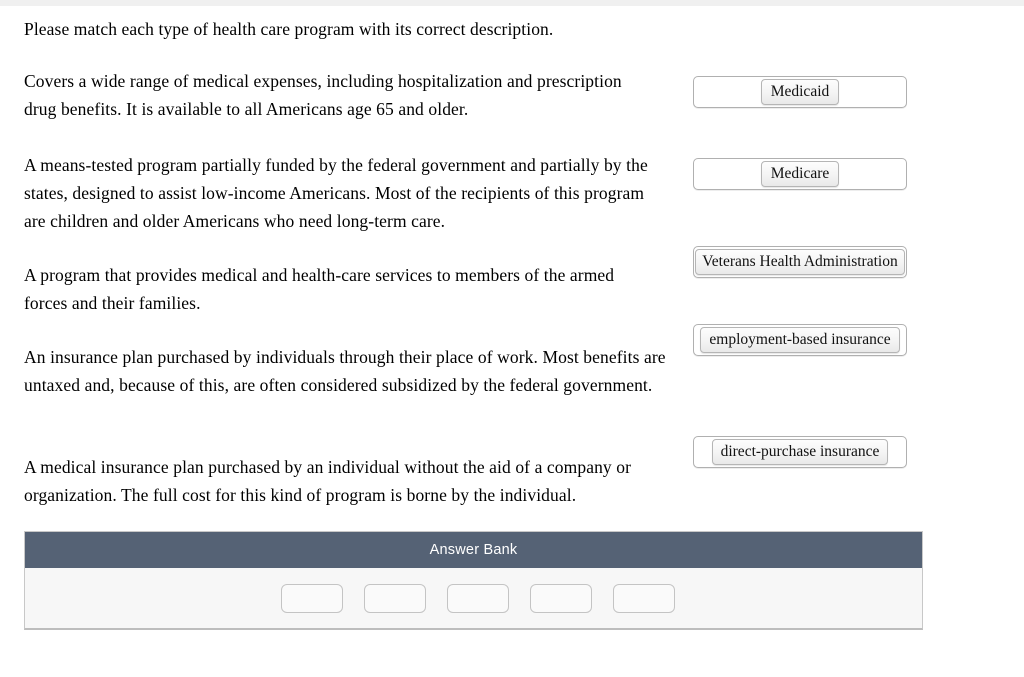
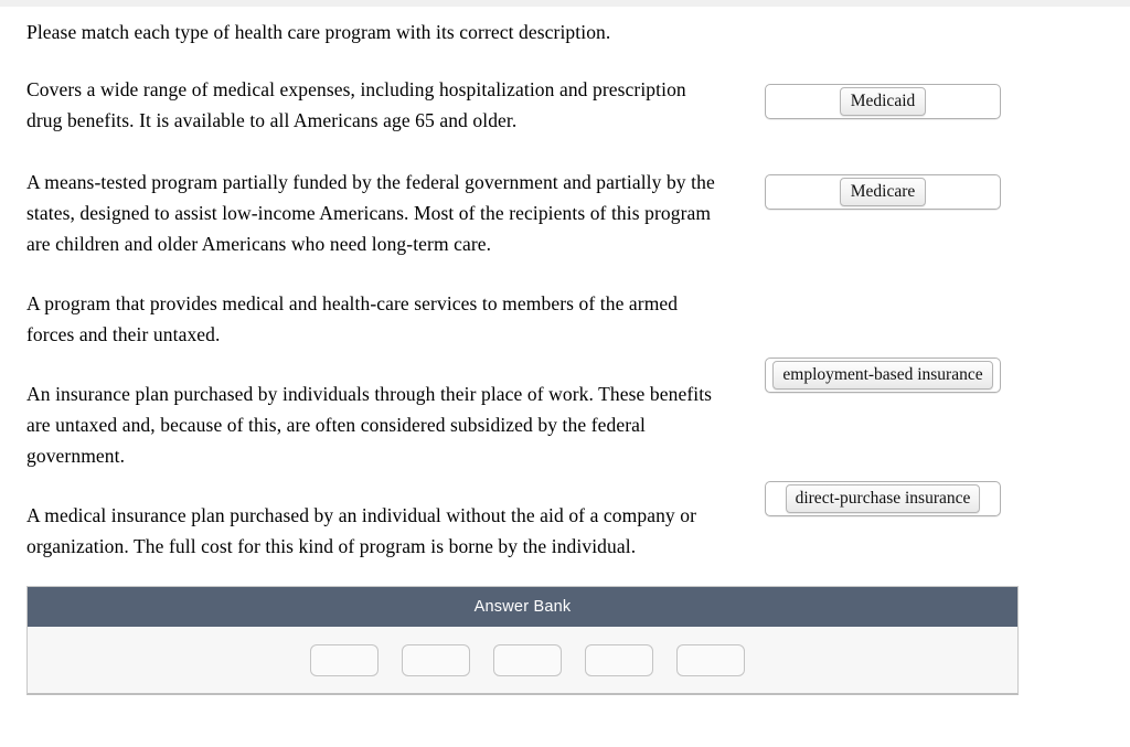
  Please match each type of health care program with its correct description.
  Covers a wide range of medical expenses, including hospitalization and prescription drug benefits. It is available to all Americans age 65 and older.
  A means-tested program partially funded by the federal government and partially by the states, designed to assist low-income Americans. Most of the recipients of this program are children and older Americans who need long-term care.
- A program that provides medical and health-care services to members of the armed forces and their families.
+ A program that provides medical and health-care services to members of the armed forces and their untaxed.
- An insurance plan purchased by individuals through their place of work. Most benefits are untaxed and, because of this, are often considered subsidized by the federal government.
+ An insurance plan purchased by individuals through their place of work. These benefits are untaxed and, because of this, are often considered subsidized by the federal government.
  A medical insurance plan purchased by an individual without the aid of a company or organization. The full cost for this kind of program is borne by the individual.
  Medicaid
  Medicare
- Veterans Health Administration
  employment-based insurance
  direct-purchase insurance
  Answer Bank
